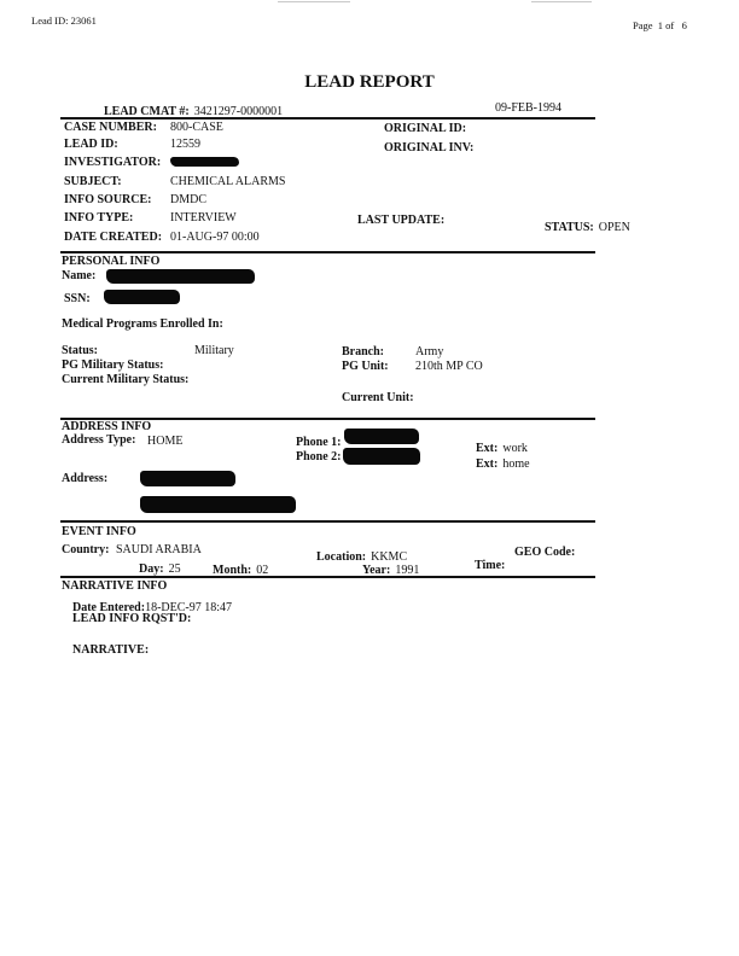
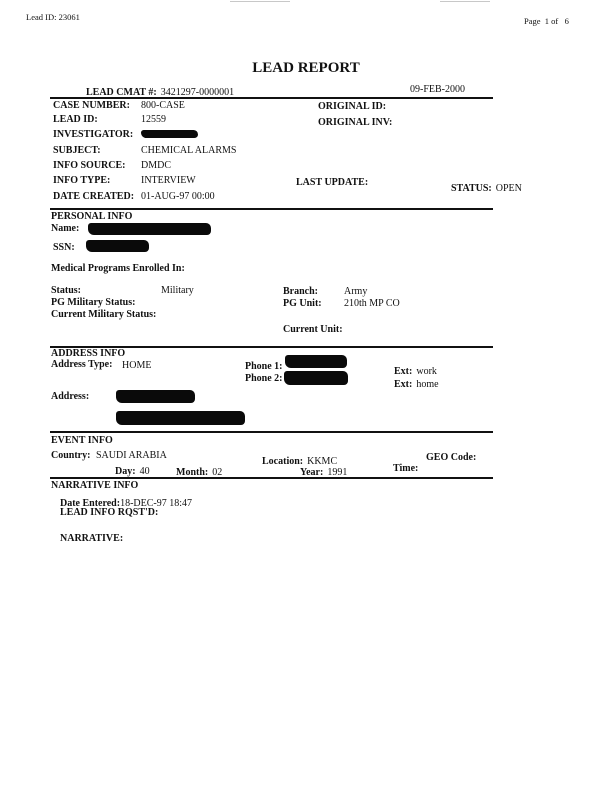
  Lead ID: 23061
  Page 1 of 6
  LEAD REPORT
  LEAD CMAT #: 3421297-0000001
- 09-FEB-1994
+ 09-FEB-2000
  CASE NUMBER:
  800-CASE
  ORIGINAL ID:
  LEAD ID:
  12559
  ORIGINAL INV:
  INVESTIGATOR:
  SUBJECT:
  CHEMICAL ALARMS
  INFO SOURCE:
  DMDC
  INFO TYPE:
  INTERVIEW
  LAST UPDATE:
  STATUS: OPEN
  DATE CREATED:
  01-AUG-97 00:00
  PERSONAL INFO
  Name:
  SSN:
  Medical Programs Enrolled In:
  Status:
  Military
  Branch:
  Army
  PG Military Status:
  PG Unit:
  210th MP CO
  Current Military Status:
  Current Unit:
  ADDRESS INFO
  Address Type:
  HOME
  Phone 1:
  Ext: work
  Phone 2:
  Ext: home
  Address:
  EVENT INFO
  Country:
  SAUDI ARABIA
  Location: KKMC
  GEO Code:
- Day: 25
+ Day: 40
  Month: 02
  Year: 1991
  Time:
  NARRATIVE INFO
  Date Entered:18-DEC-97 18:47
  LEAD INFO RQST'D:
  NARRATIVE:
